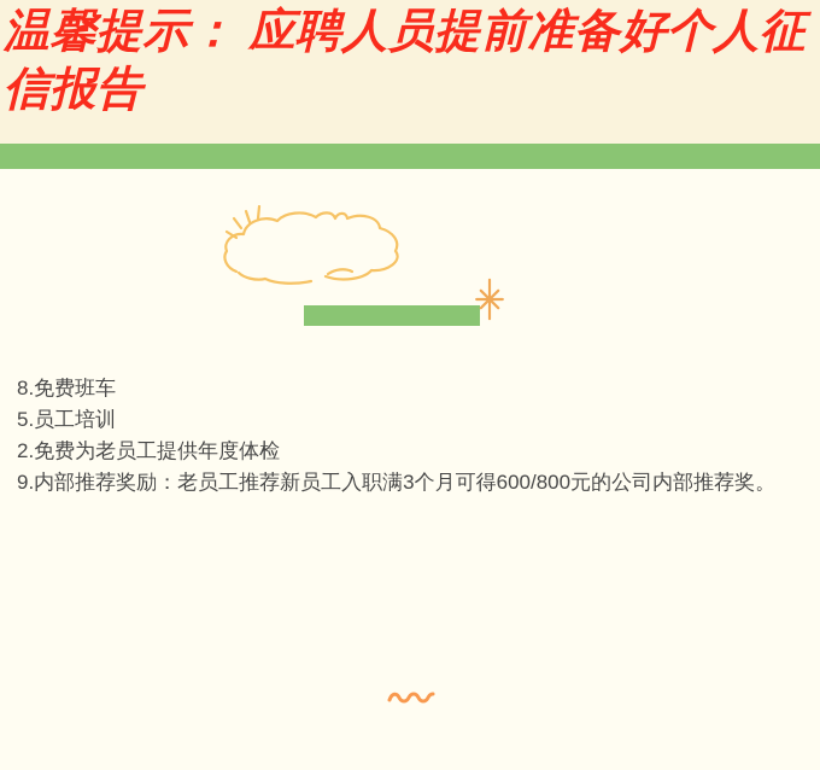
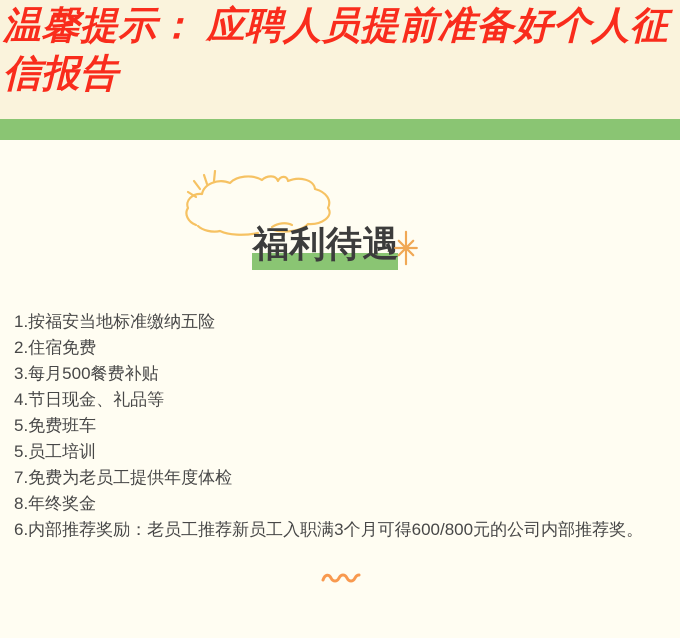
  温馨提示： 应聘人员提前准备好个人征信报告
+ 福利待遇
+ 1.按福安当地标准缴纳五险
+ 2.住宿免费
+ 3.每月500餐费补贴
+ 4.节日现金、礼品等
- 8.免费班车
+ 5.免费班车
  5.员工培训
- 2.免费为老员工提供年度体检
+ 7.免费为老员工提供年度体检
+ 8.年终奖金
- 9.内部推荐奖励：老员工推荐新员工入职满3个月可得600/800元的公司内部推荐奖。
+ 6.内部推荐奖励：老员工推荐新员工入职满3个月可得600/800元的公司内部推荐奖。
